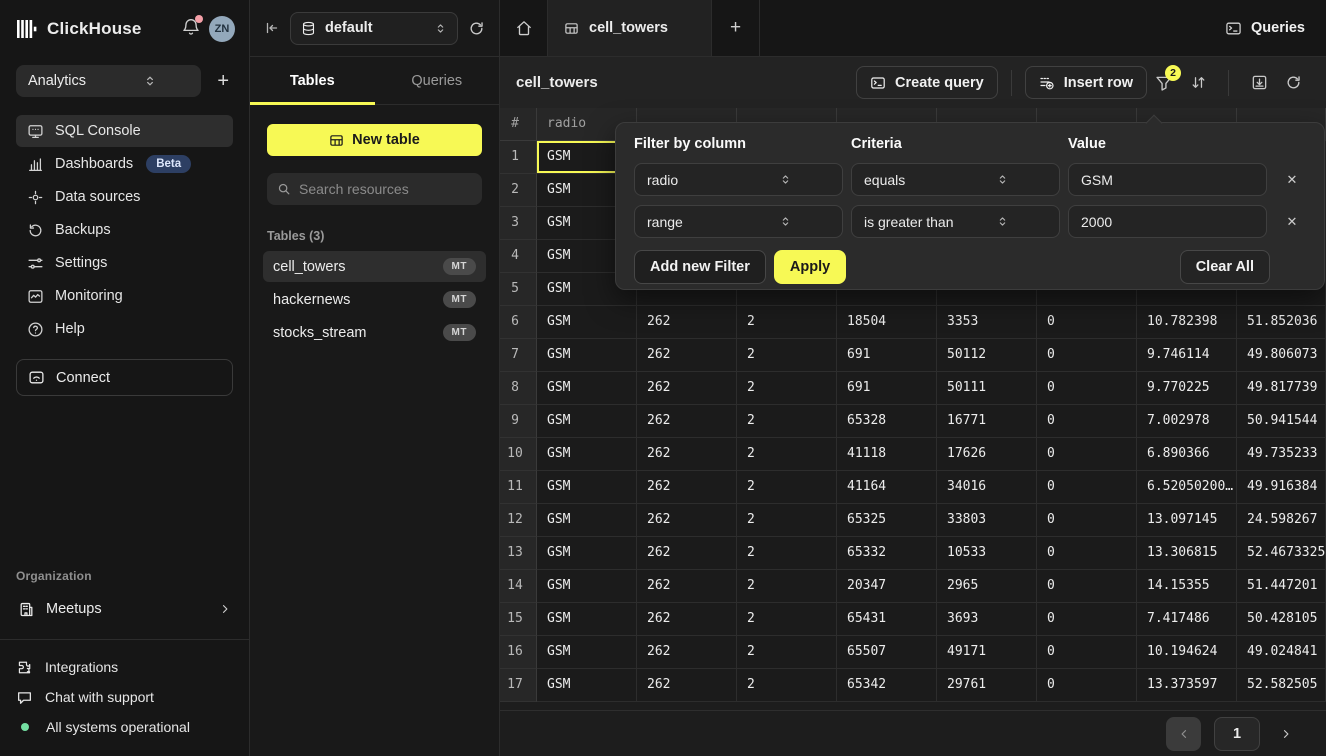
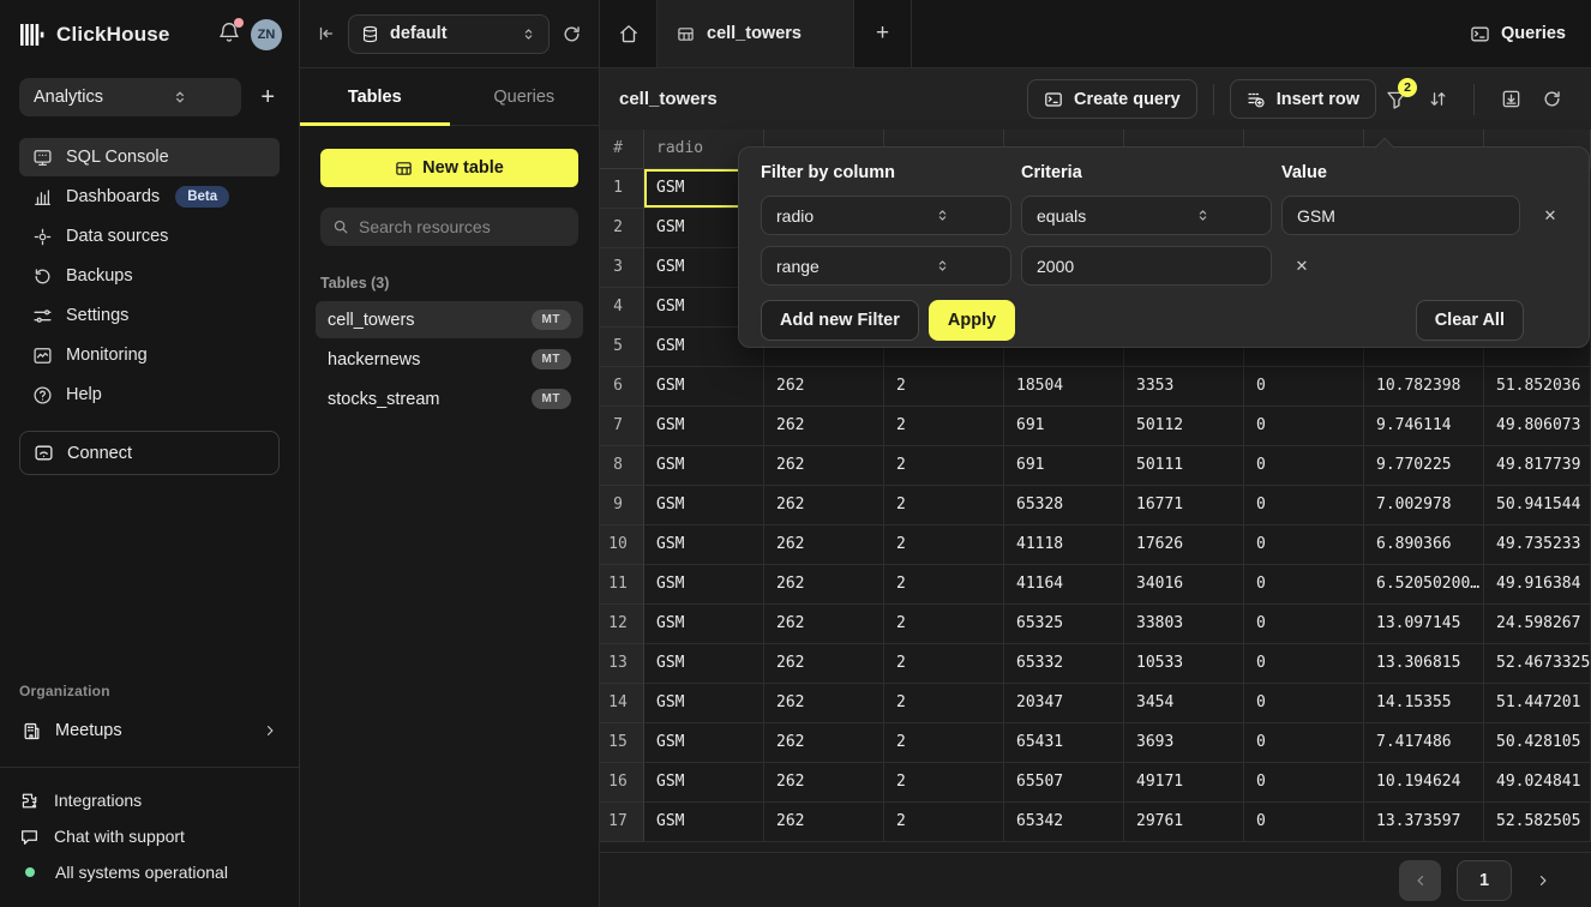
  ClickHouse
  ZN
  Analytics
  +
  SQL Console
  Dashboards
  Beta
  Data sources
  Backups
  Settings
  Monitoring
  Help
  Connect
  Organization
  Meetups
  Integrations
  Chat with support
  All systems operational
  default
  Tables
  Queries
  New table
  Search resources
  Tables (3)
  cell_towers
  MT
  hackernews
  MT
  stocks_stream
  MT
  cell_towers
  +
  Queries
  cell_towers
  Create query
  Insert row
  2
  #
  radio
  1
  GSM
  2
  GSM
  3
  GSM
  4
  GSM
  5
  GSM
  6
  GSM
  262
  2
  18504
  3353
  0
  10.782398
  51.852036
  7
  GSM
  262
  2
  691
  50112
  0
  9.746114
  49.806073
  8
  GSM
  262
  2
  691
  50111
  0
  9.770225
  49.817739
  9
  GSM
  262
  2
  65328
  16771
  0
  7.002978
  50.941544
  10
  GSM
  262
  2
  41118
  17626
  0
  6.890366
  49.735233
  11
  GSM
  262
  2
  41164
  34016
  0
  6.52050200…
  49.916384
  12
  GSM
  262
  2
  65325
  33803
  0
  13.097145
  24.598267
  13
  GSM
  262
  2
  65332
  10533
  0
  13.306815
  52.4673325
  14
  GSM
  262
  2
  20347
- 2965
+ 3454
  0
  14.15355
  51.447201
  15
  GSM
  262
  2
  65431
  3693
  0
  7.417486
  50.428105
  16
  GSM
  262
  2
  65507
  49171
  0
  10.194624
  49.024841
  17
  GSM
  262
  2
  65342
  29761
  0
  13.373597
  52.582505
  1
  Filter by column
  Criteria
  Value
  radio
  equals
  GSM
  ✕
  range
- is greater than
  2000
  ✕
  Add new Filter
  Apply
  Clear All
